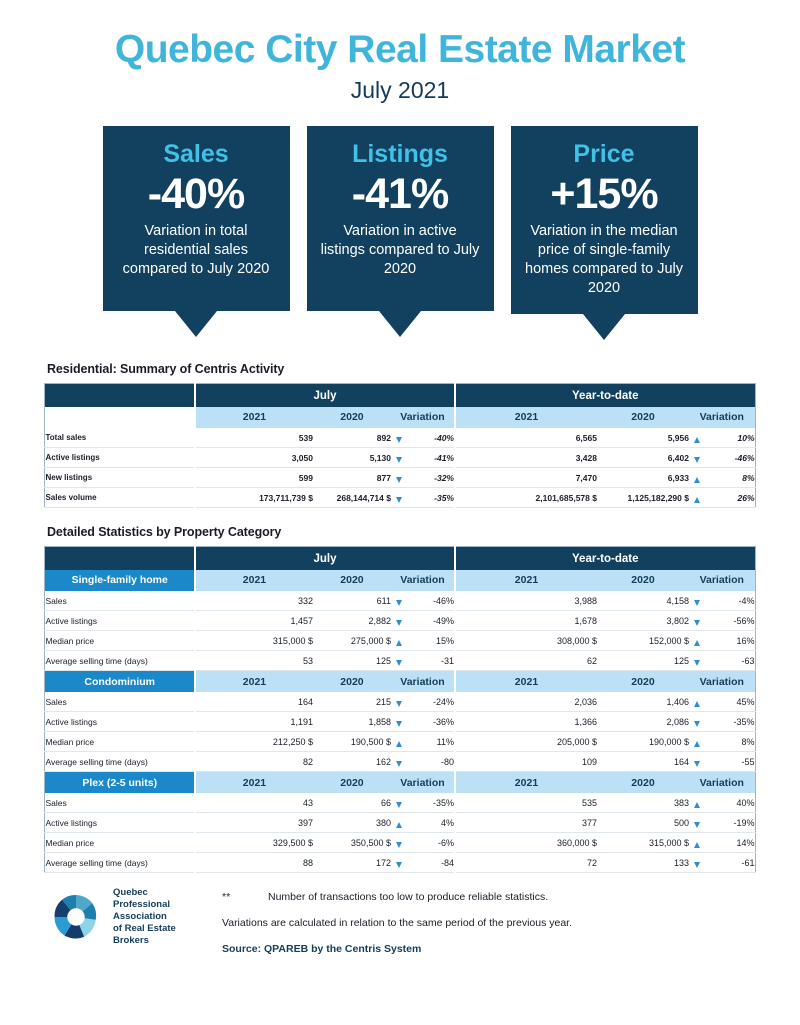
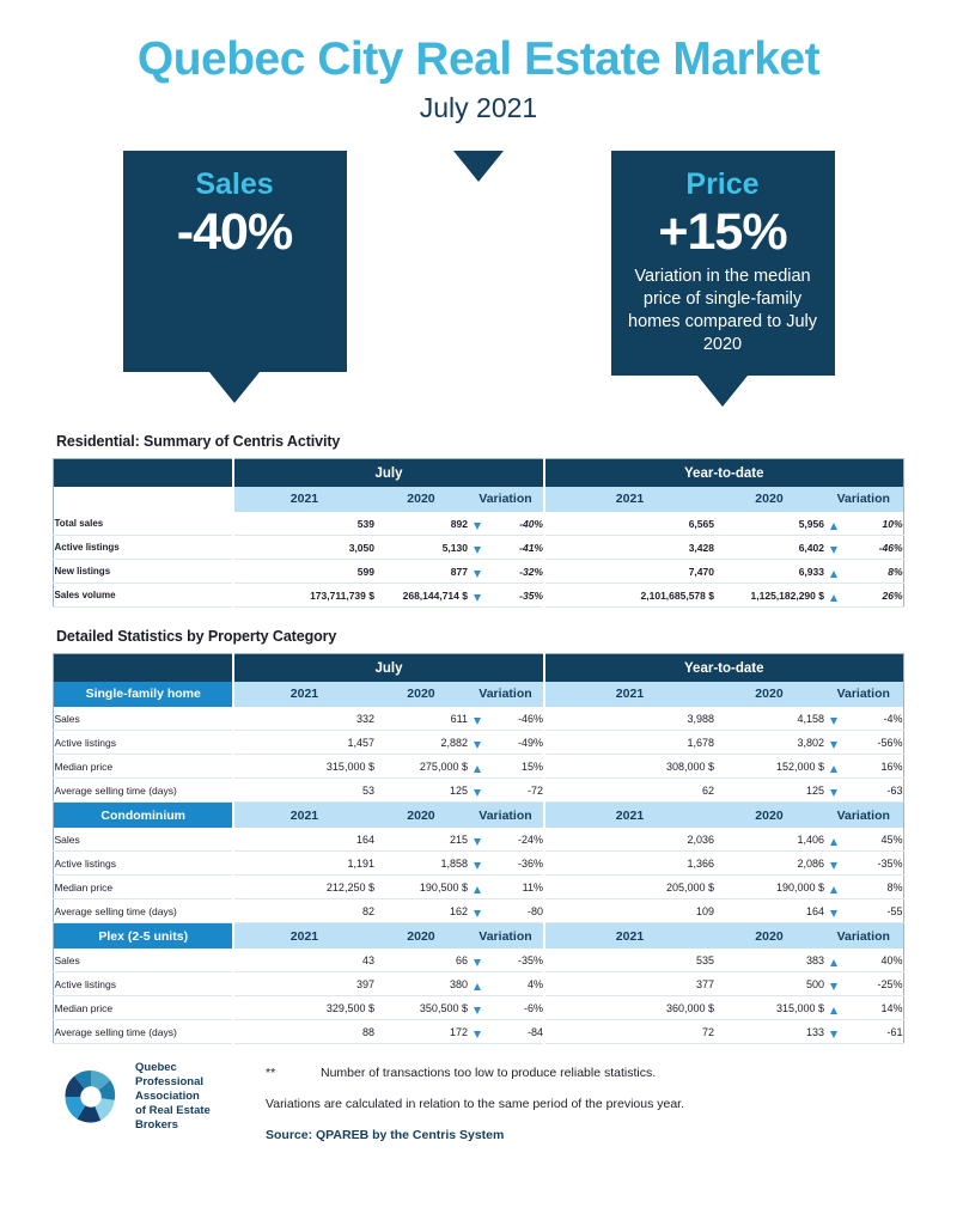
  Quebec City Real Estate Market
  July 2021
  Sales
  -40%
- Variation in total residential sales compared to July 2020
- Listings
- -41%
- Variation in active listings compared to July 2020
  Price
  +15%
  Variation in the median price of single-family homes compared to July 2020
  Residential: Summary of Centris Activity
  	July	Year-to-date
  	2021	2020	Variation	2021	2020	Variation
  Total sales	539	892		-40%	6,565	5,956		10%
  Active listings	3,050	5,130		-41%	3,428	6,402		-46%
  New listings	599	877		-32%	7,470	6,933		8%
  Sales volume	173,711,739 $	268,144,714 $		-35%	2,101,685,578 $	1,125,182,290 $		26%
  Detailed Statistics by Property Category
  	July	Year-to-date
  Single-family home	2021	2020	Variation	2021	2020	Variation
  Sales	332	611		-46%	3,988	4,158		-4%
  Active listings	1,457	2,882		-49%	1,678	3,802		-56%
  Median price	315,000 $	275,000 $		15%	308,000 $	152,000 $		16%
- Average selling time (days)	53	125		-31	62	125		-63
+ Average selling time (days)	53	125		-72	62	125		-63
  Condominium	2021	2020	Variation	2021	2020	Variation
  Sales	164	215		-24%	2,036	1,406		45%
  Active listings	1,191	1,858		-36%	1,366	2,086		-35%
  Median price	212,250 $	190,500 $		11%	205,000 $	190,000 $		8%
  Average selling time (days)	82	162		-80	109	164		-55
  Plex (2-5 units)	2021	2020	Variation	2021	2020	Variation
  Sales	43	66		-35%	535	383		40%
- Active listings	397	380		4%	377	500		-19%
+ Active listings	397	380		4%	377	500		-25%
  Median price	329,500 $	350,500 $		-6%	360,000 $	315,000 $		14%
  Average selling time (days)	88	172		-84	72	133		-61
  Quebec
  Professional
  Association
  of Real Estate
  Brokers
  ** Number of transactions too low to produce reliable statistics.
  Variations are calculated in relation to the same period of the previous year.
  Source: QPAREB by the Centris System
